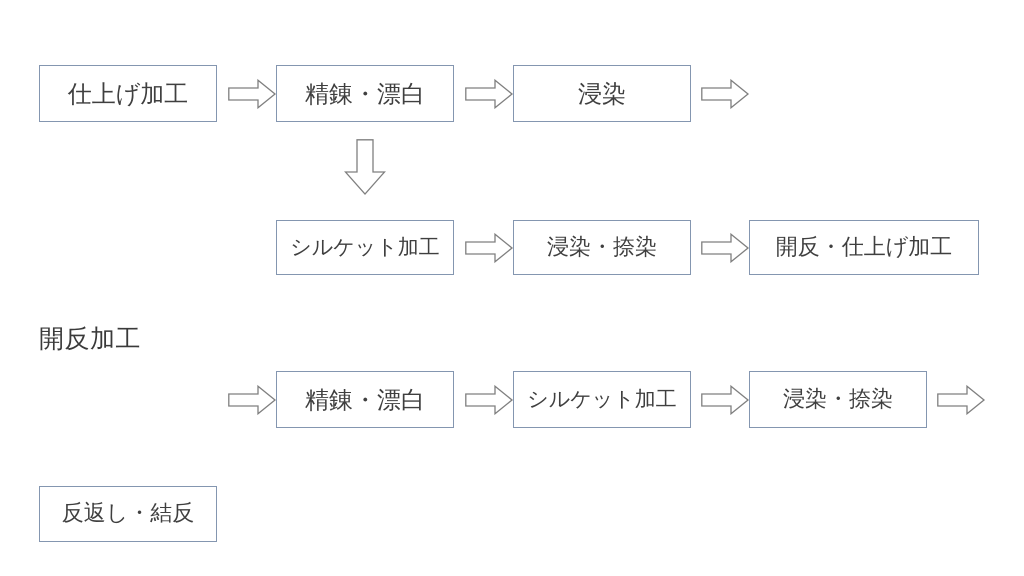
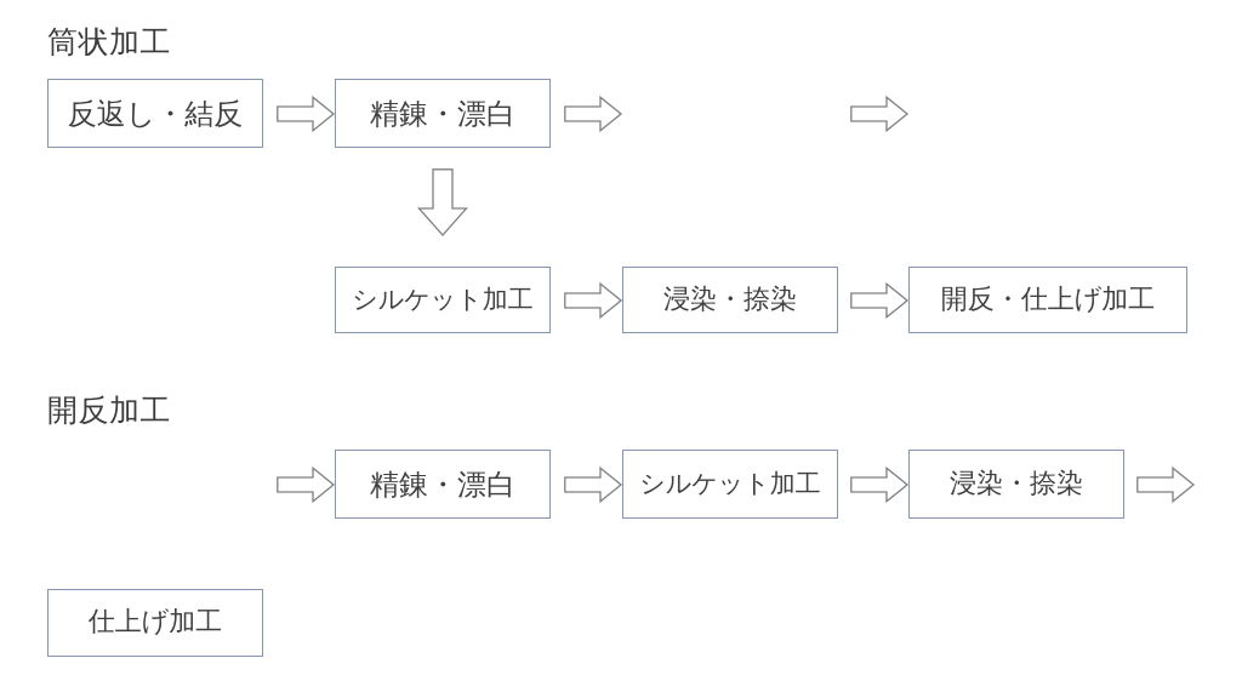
+ 筒状加工
- 仕上げ加工
+ 反返し・結反
  精錬・漂白
- 浸染
  シルケット加工
  浸染・捺染
  開反・仕上げ加工
  開反加工
  精錬・漂白
  シルケット加工
  浸染・捺染
- 反返し・結反
+ 仕上げ加工
